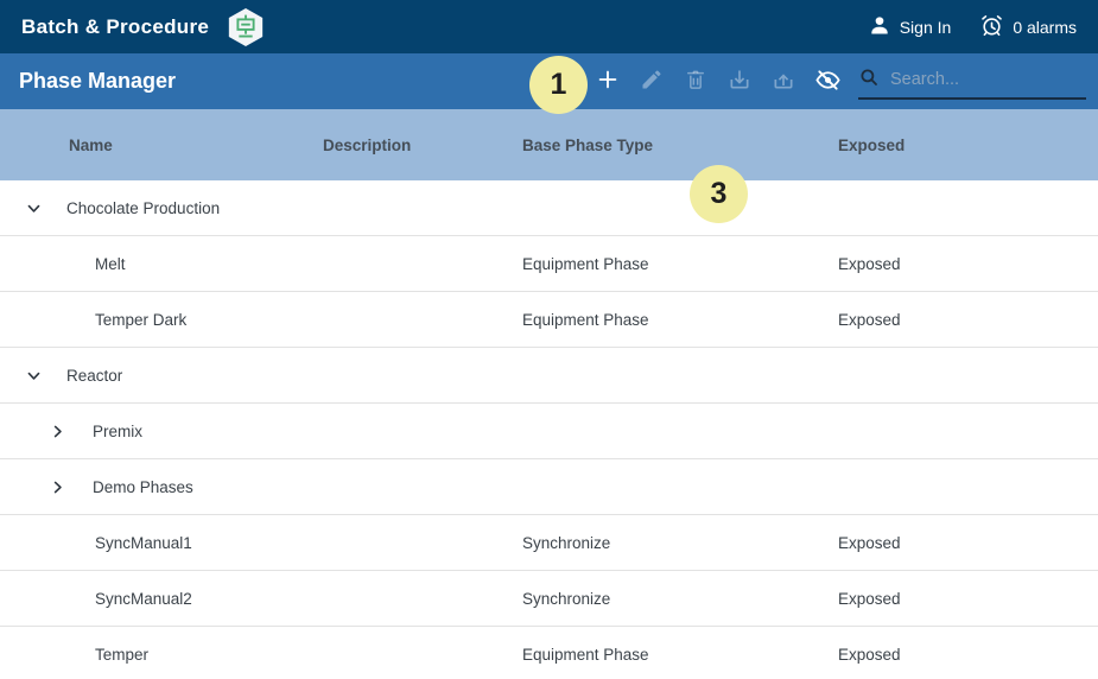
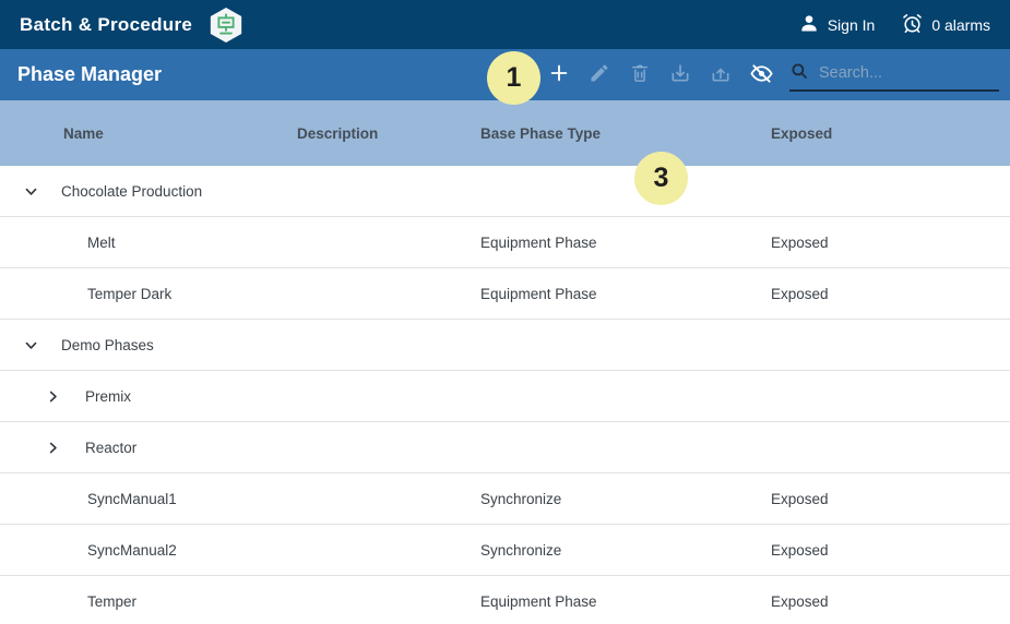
  Batch & Procedure
  Sign In
  0 alarms
  Phase Manager
  Search...
  1
  3
  Name
  Description
  Base Phase Type
  Exposed
  Chocolate Production
  Melt
  Equipment Phase
  Exposed
  Temper Dark
  Equipment Phase
  Exposed
- Reactor
+ Demo Phases
  Premix
- Demo Phases
+ Reactor
  SyncManual1
  Synchronize
  Exposed
  SyncManual2
  Synchronize
  Exposed
  Temper
  Equipment Phase
  Exposed
